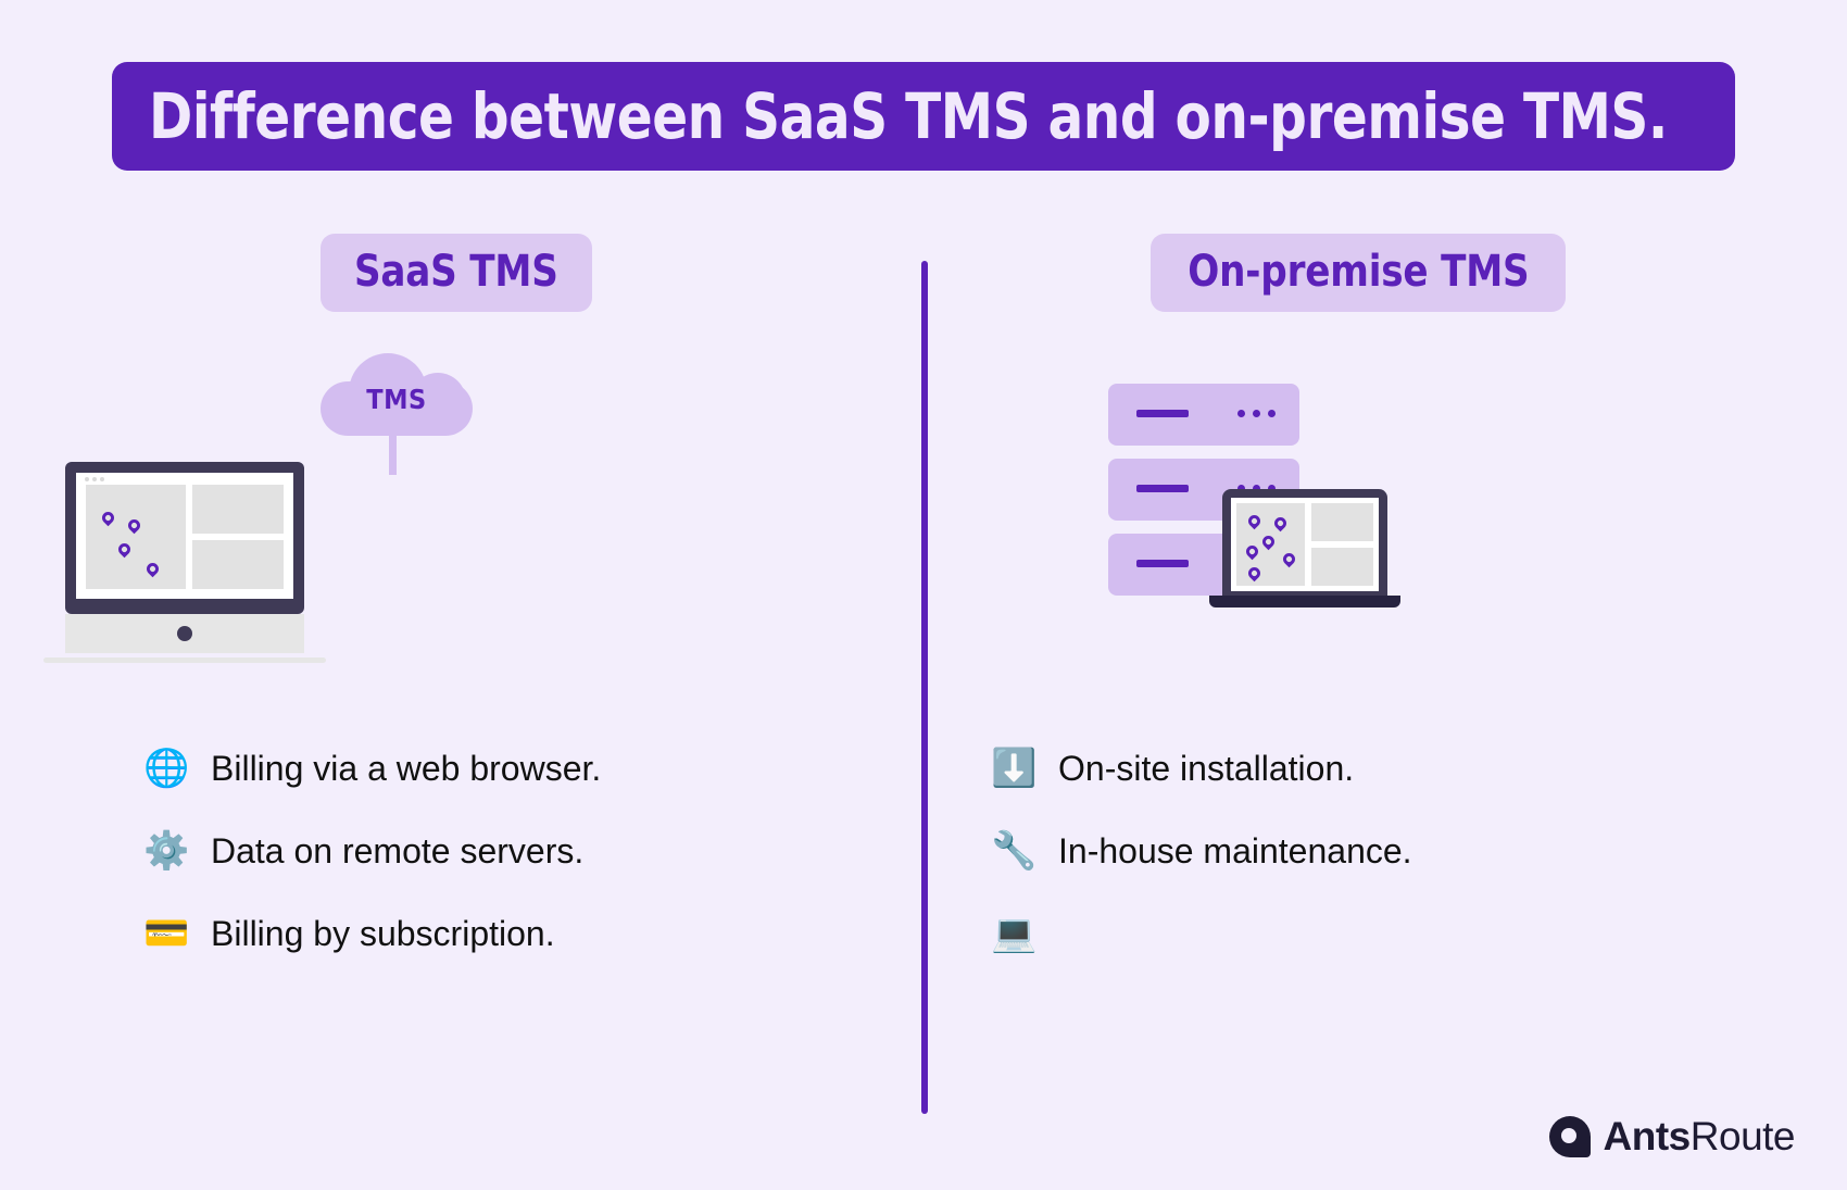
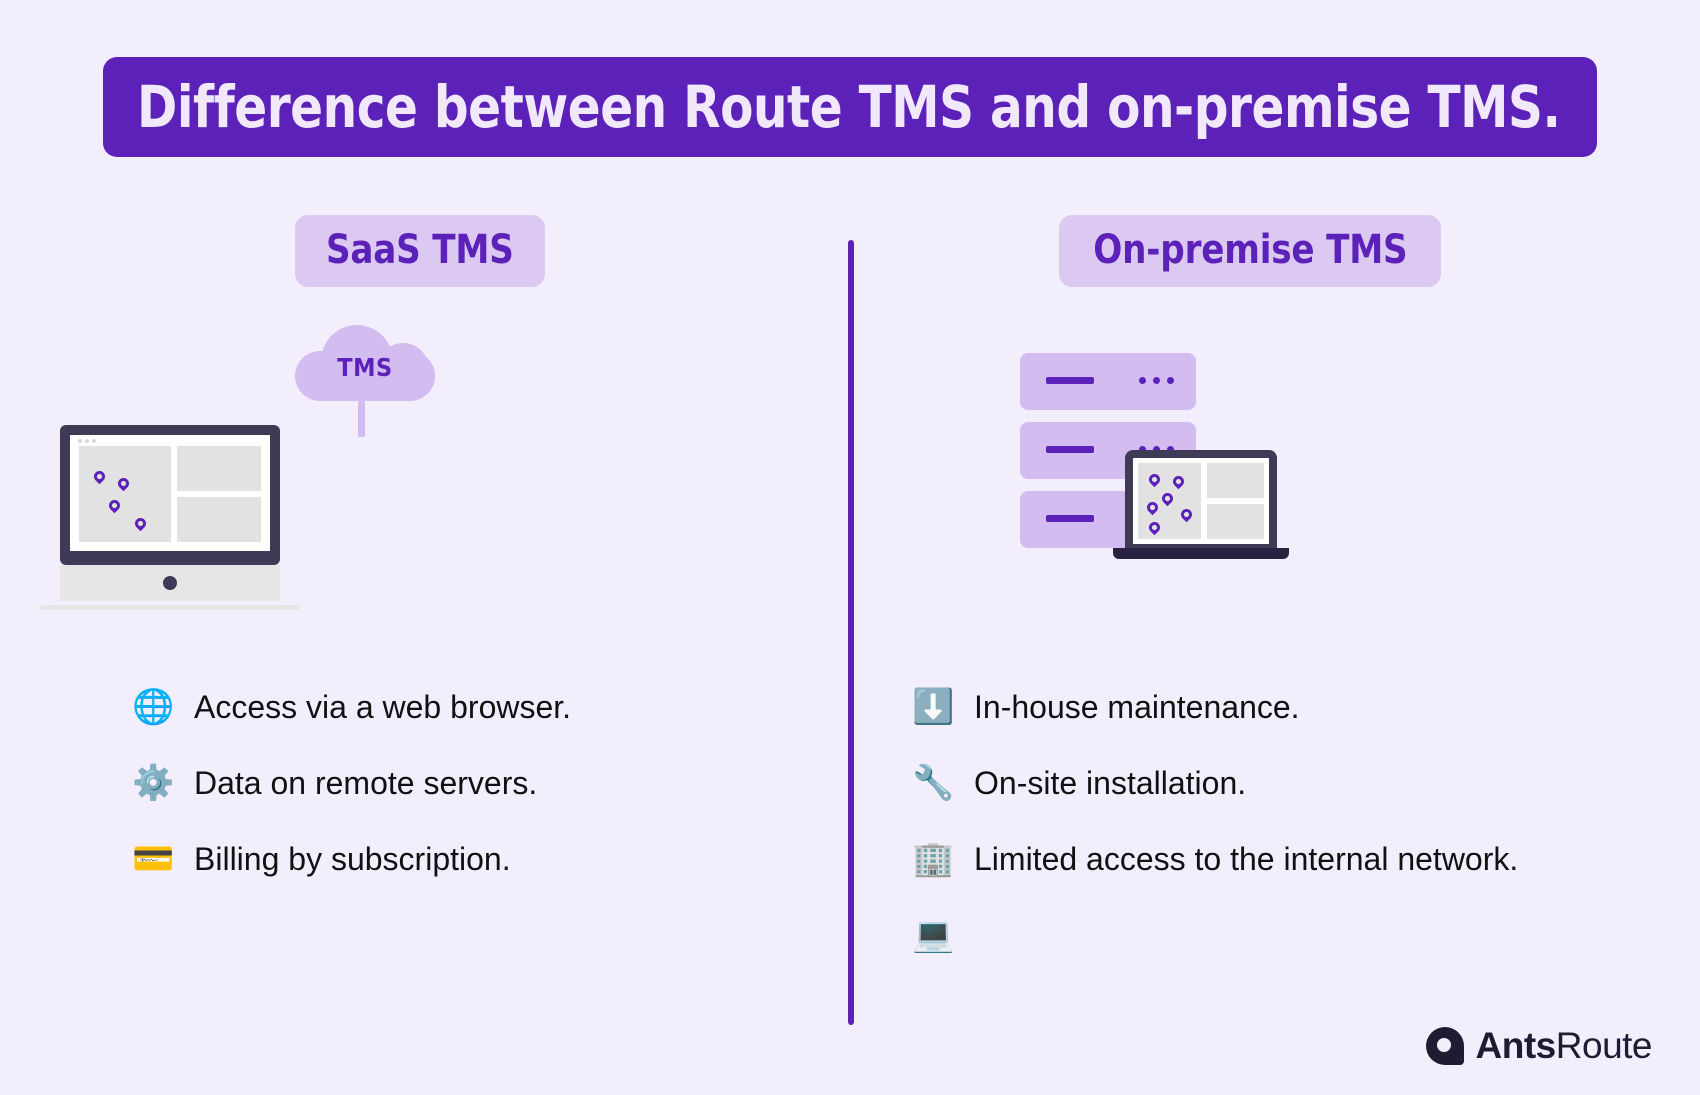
- Difference between SaaS TMS and on-premise TMS.
+ Difference between Route TMS and on-premise TMS.
  SaaS TMS
  TMS
  🌐
- Billing via a web browser.
+ Access via a web browser.
  ⚙️
  Data on remote servers.
  💳
  Billing by subscription.
  On-premise TMS
  ⬇️
- On-site installation.
+ In-house maintenance.
  🔧
- In-house maintenance.
+ On-site installation.
+ 🏢
+ Limited access to the internal network.
  💻
  AntsRoute
